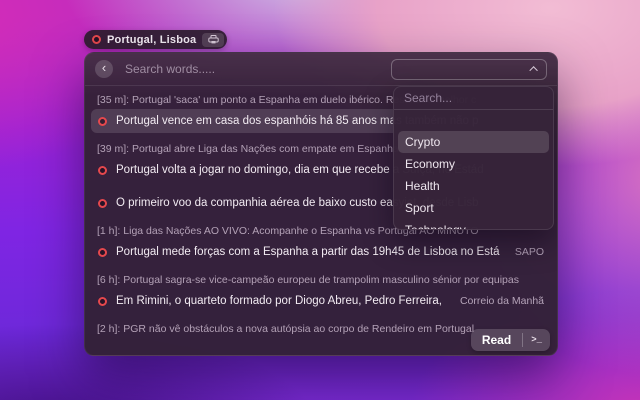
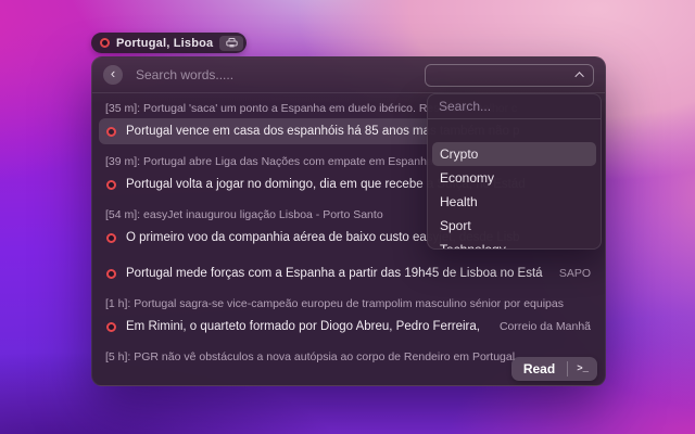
  Portugal, Lisboa
  ‹
  Search words.....
  [35 m]: Portugal 'saca' um ponto a Espanha em duelo ibérico. R
  Portugal vence em casa dos espanhóis há 85 anos m
  [39 m]: Portugal abre Liga das Nações com empate em Espanh
  Portugal volta a jogar no domingo, dia em que recebe
+ [54 m]: easyJet inaugurou ligação Lisboa - Porto Santo
  O primeiro voo da companhia aérea de baixo custo ea
- [1 h]: Liga das Nações AO VIVO: Acompanhe o Espanha vs Portugal AO MINUTO
  Portugal mede forças com a Espanha a partir das 19h45 de Lisboa no Está
  SAPO
- [6 h]: Portugal sagra-se vice-campeão europeu de trampolim masculino sénior por equipas
+ [1 h]: Portugal sagra-se vice-campeão europeu de trampolim masculino sénior por equipas
  Em Rimini, o quarteto formado por Diogo Abreu, Pedro Ferreira,
  Correio da Manhã
- [2 h]: PGR não vê obstáculos a nova autópsia ao corpo de Rendeiro em Portugal
+ [5 h]: PGR não vê obstáculos a nova autópsia ao corpo de Rendeiro em Portugal
  Search...
  Crypto
  Economy
  Health
  Sport
  Read
  >_
